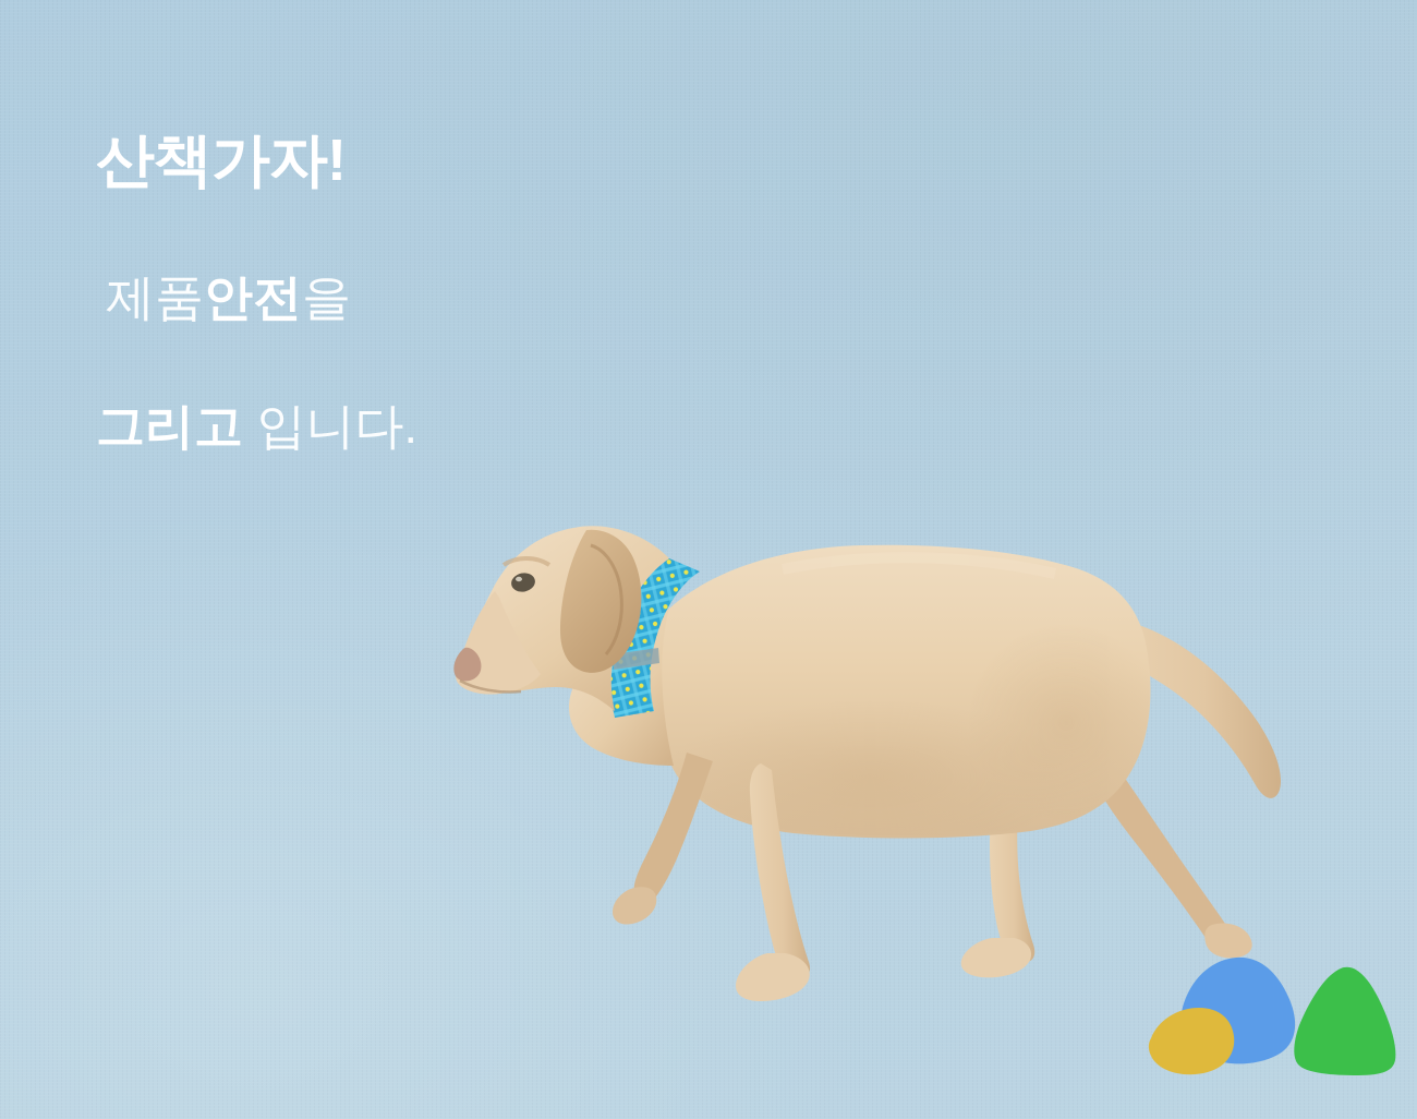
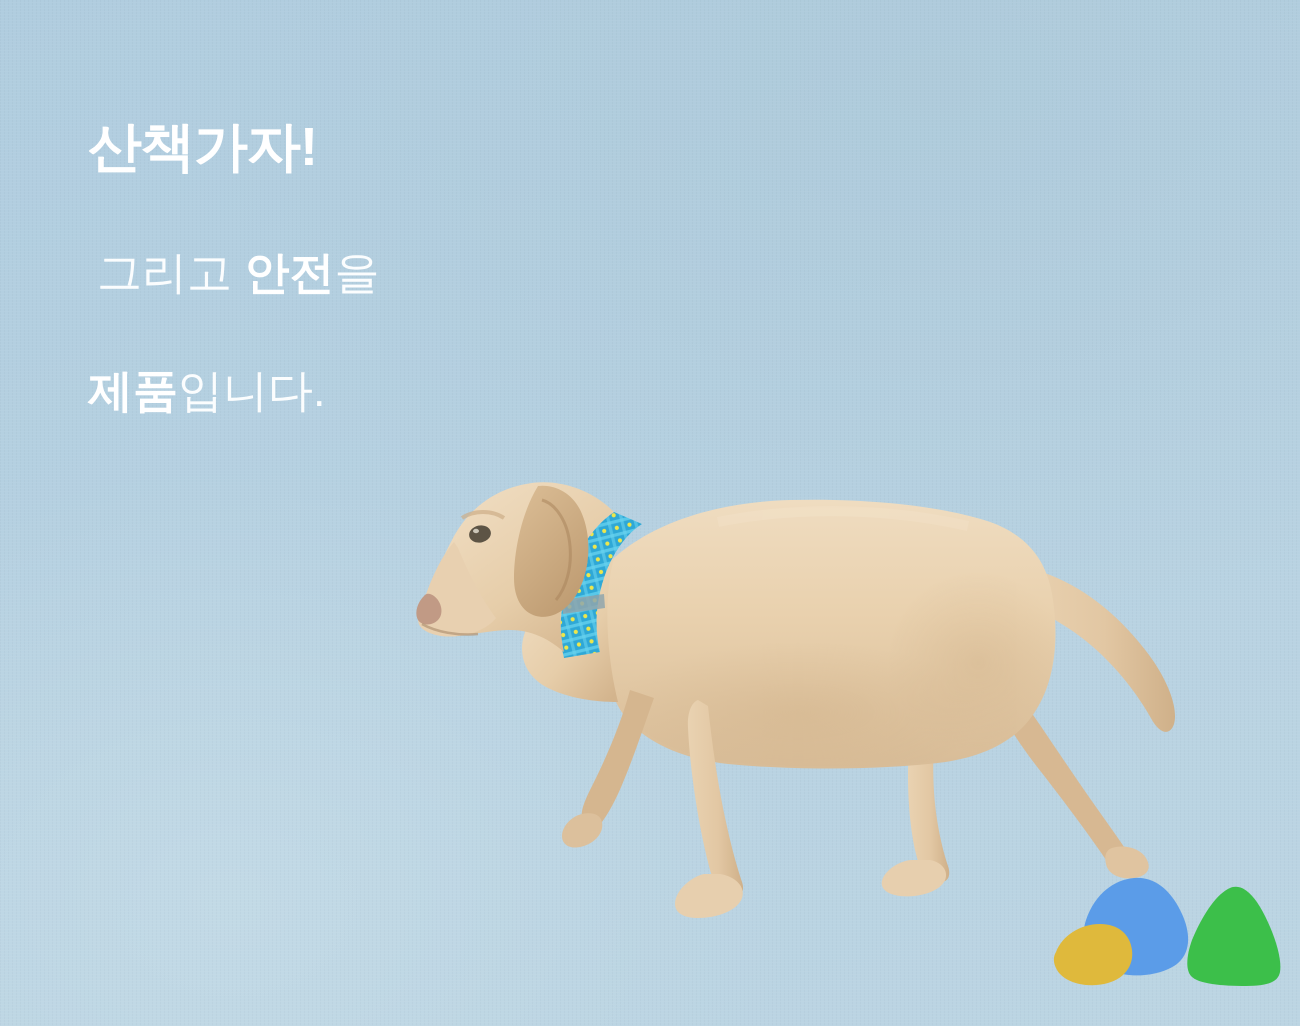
  산책가자!
- 제품안전을
+ 그리고 안전을
- 그리고 입니다.
+ 제품입니다.
